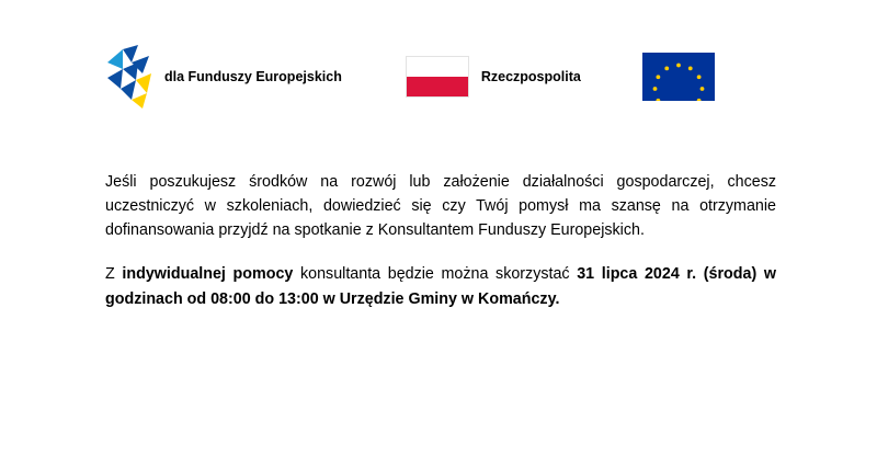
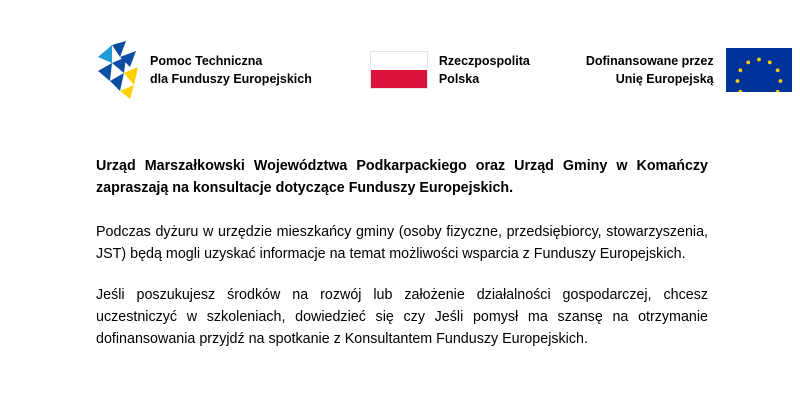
+ Pomoc Techniczna
  dla Funduszy Europejskich
  Rzeczpospolita
+ Polska
+ Dofinansowane przez
+ Unię Europejską
+ Urząd Marszałkowski Województwa Podkarpackiego oraz Urząd Gminy w Komańczy zapraszają na konsultacje dotyczące Funduszy Europejskich.
+ Podczas dyżuru w urzędzie mieszkańcy gminy (osoby fizyczne, przedsiębiorcy, stowarzyszenia, JST) będą mogli uzyskać informacje na temat możliwości wsparcia z Funduszy Europejskich.
- Jeśli poszukujesz środków na rozwój lub założenie działalności gospodarczej, chcesz uczestniczyć w szkoleniach, dowiedzieć się czy Twój pomysł ma szansę na otrzymanie dofinansowania przyjdź na spotkanie z Konsultantem Funduszy Europejskich.
+ Jeśli poszukujesz środków na rozwój lub założenie działalności gospodarczej, chcesz uczestniczyć w szkoleniach, dowiedzieć się czy Jeśli pomysł ma szansę na otrzymanie dofinansowania przyjdź na spotkanie z Konsultantem Funduszy Europejskich.
- Z indywidualnej pomocy konsultanta będzie można skorzystać 31 lipca 2024 r. (środa) w godzinach od 08:00 do 13:00 w Urzędzie Gminy w Komańczy.
